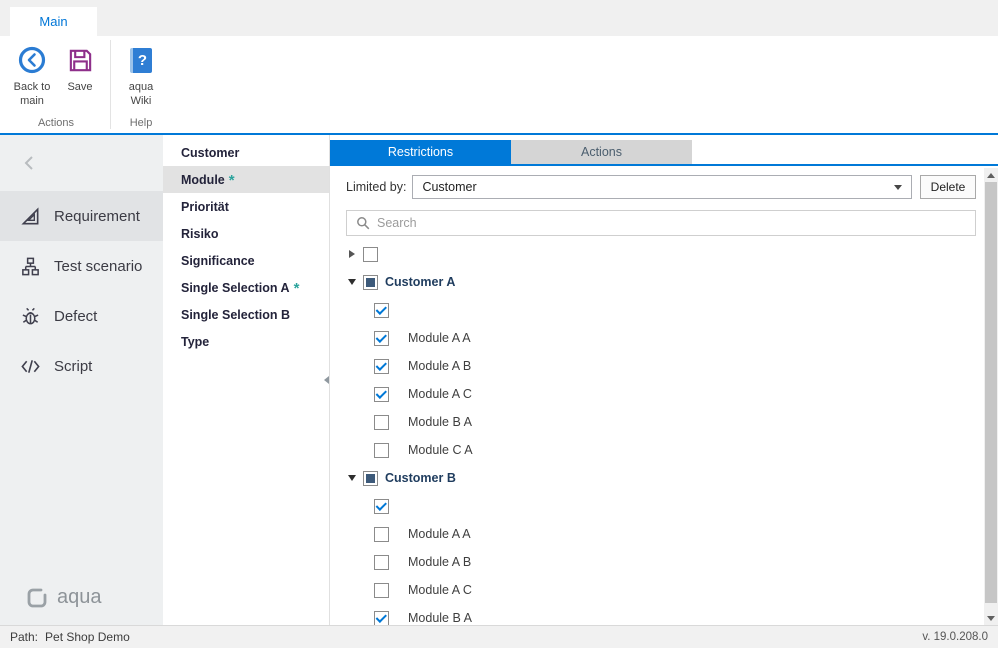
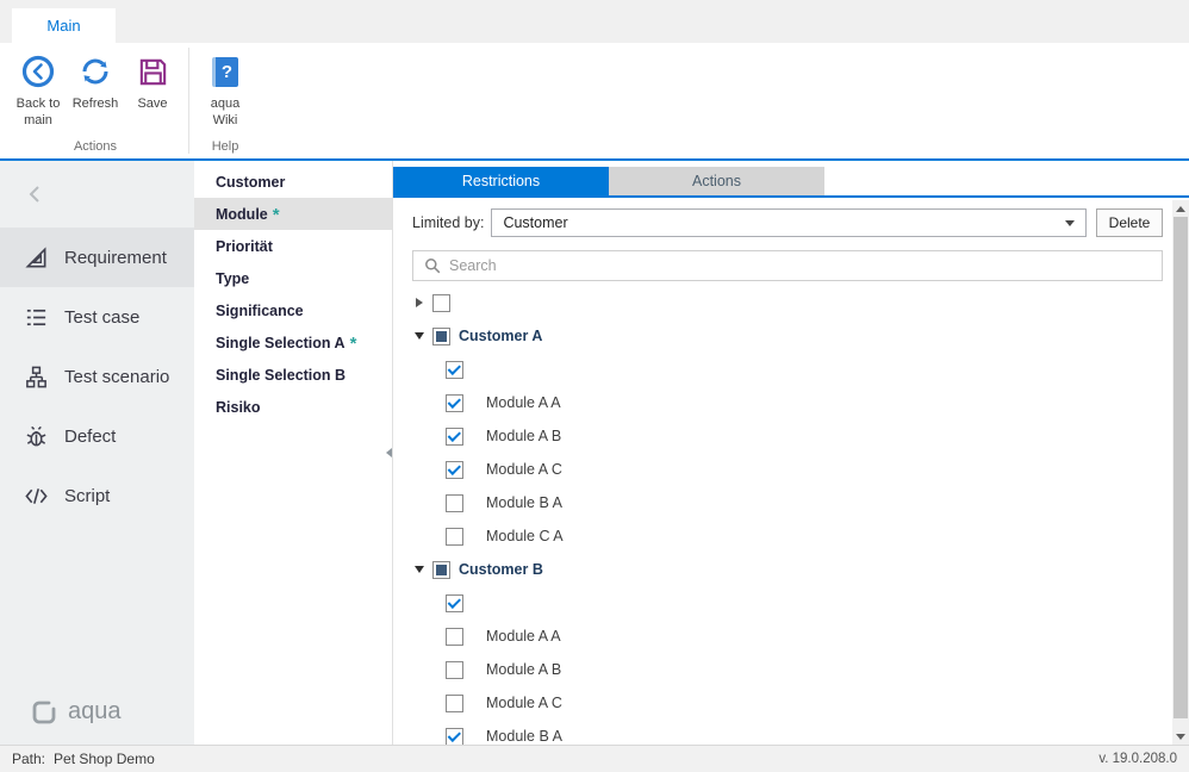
  Main
  Back to main
+ Refresh
  Save
  Actions
  aqua Wiki
  Help
  Requirement
+ Test case
  Test scenario
  Defect
  Script
  aqua
  Customer
  Module
  Priorität
- Risiko
+ Type
  Significance
  Single Selection A
  Single Selection B
- Type
+ Risiko
  Restrictions
  Actions
  Limited by:
  Customer
  Delete
  Search
  Customer A
  Module A A
  Module A B
  Module A C
  Module B A
  Module C A
  Customer B
  Module A A
  Module A B
  Module A C
  Module B A
  Path:
  Pet Shop Demo
  v. 19.0.208.0
